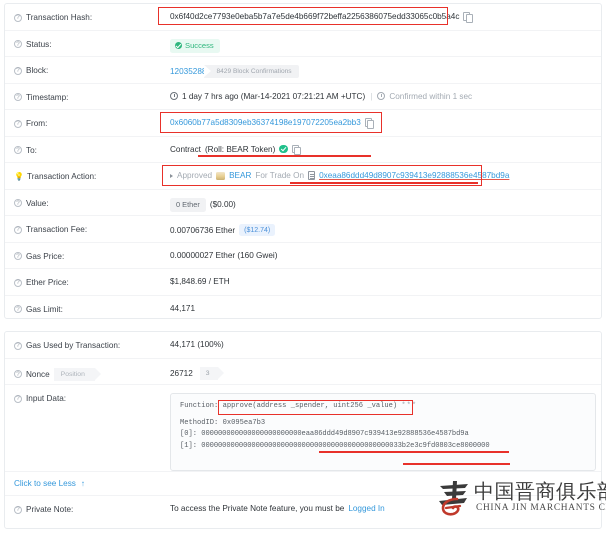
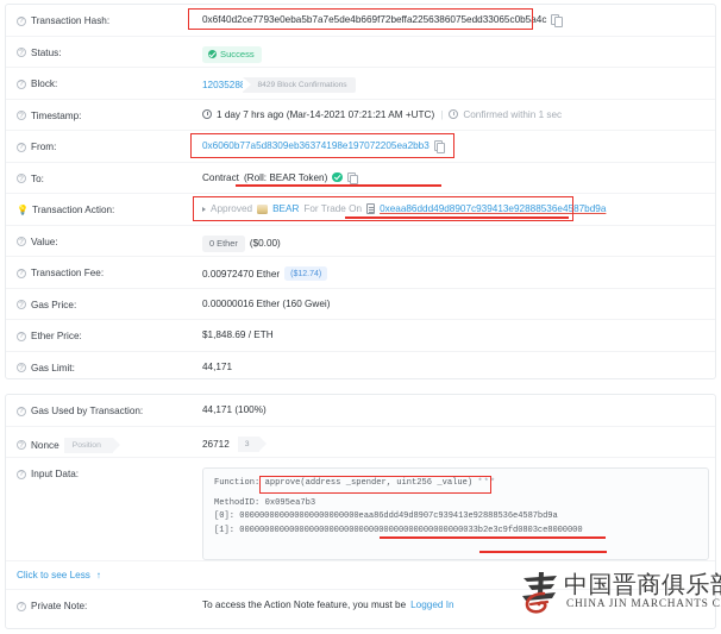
  Transaction Hash:
  0x6f40d2ce7793e0eba5b7a7e5de4b669f72beffa2256386075edd33065c0b5a4c
  Status:
  Success
  Block:
  1203528
  Timestamp:
  1 day 7 hrs ago (Mar-14-2021 07:21:21 AM +UTC)
  |
  Confirmed within 1 sec
  From:
  0x6060b77a5d8309eb36374198e197072205ea2bb3
  To:
  Contract
  (Roll: BEAR Token)
  💡
  Transaction Action:
  Approved
  BEAR
  For Trade On
  0xeaa86ddd49d8907c939413e92888536e4587bd9a
  Value:
  0 Ether
  ($0.00)
  Transaction Fee:
- 0.00706736 Ether
+ 0.00972470 Ether
  Gas Price:
- 0.00000027 Ether (160 Gwei)
+ 0.00000016 Ether (160 Gwei)
  Ether Price:
  $1,848.69 / ETH
  Gas Limit:
  44,171
  Gas Used by Transaction:
  44,171 (100%)
  Nonce
  26712
  Input Data:
  Function: approve(address _spender, uint256 _value) ***
  MethodID: 0x095ea7b3
  [0]: 000000000000000000000000eaa86ddd49d8907c939413e92888536e4587bd9a
  [1]: 000000000000000000000000000000000000000000000033b2e3c9fd0803ce8000000
  Click to see Less
  ↑
  Private Note:
- To access the Private Note feature, you must be
+ To access the Action Note feature, you must be
  Logged In
  中国晋商俱乐
  CHINA JIN MARCHANTS C
